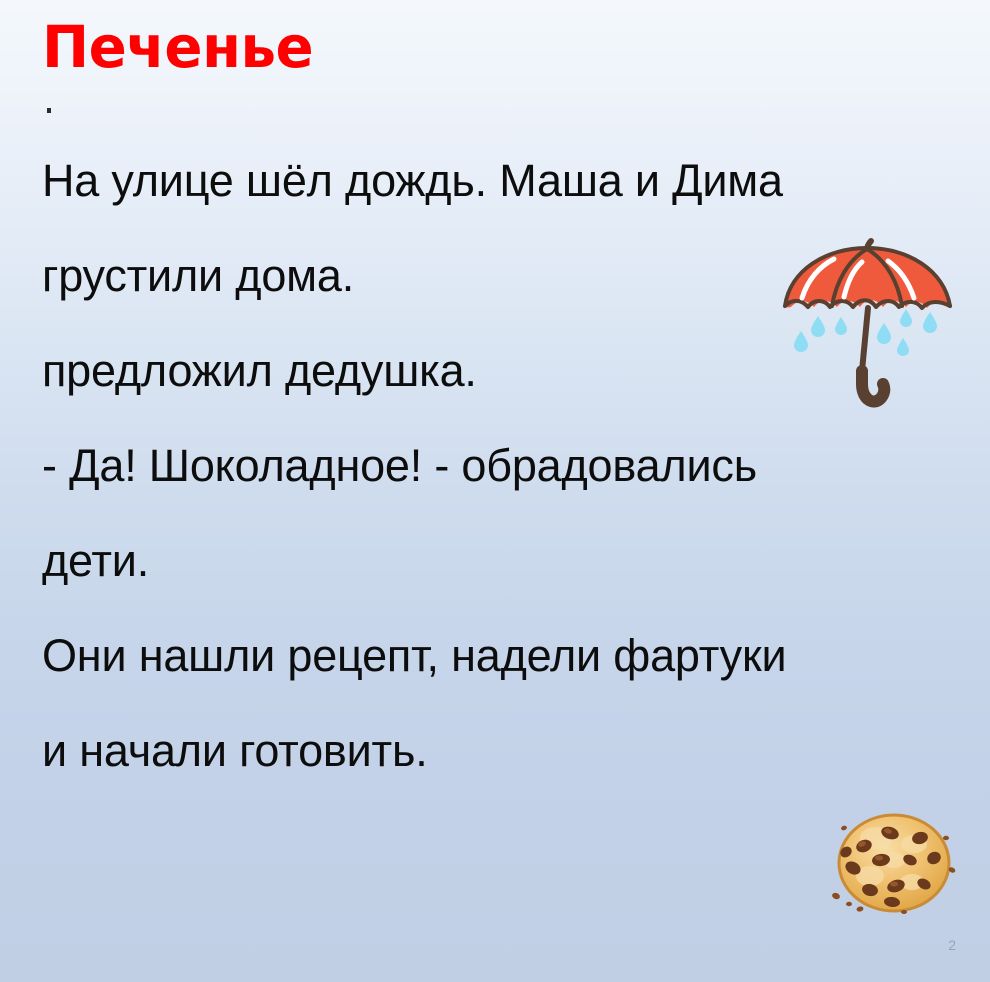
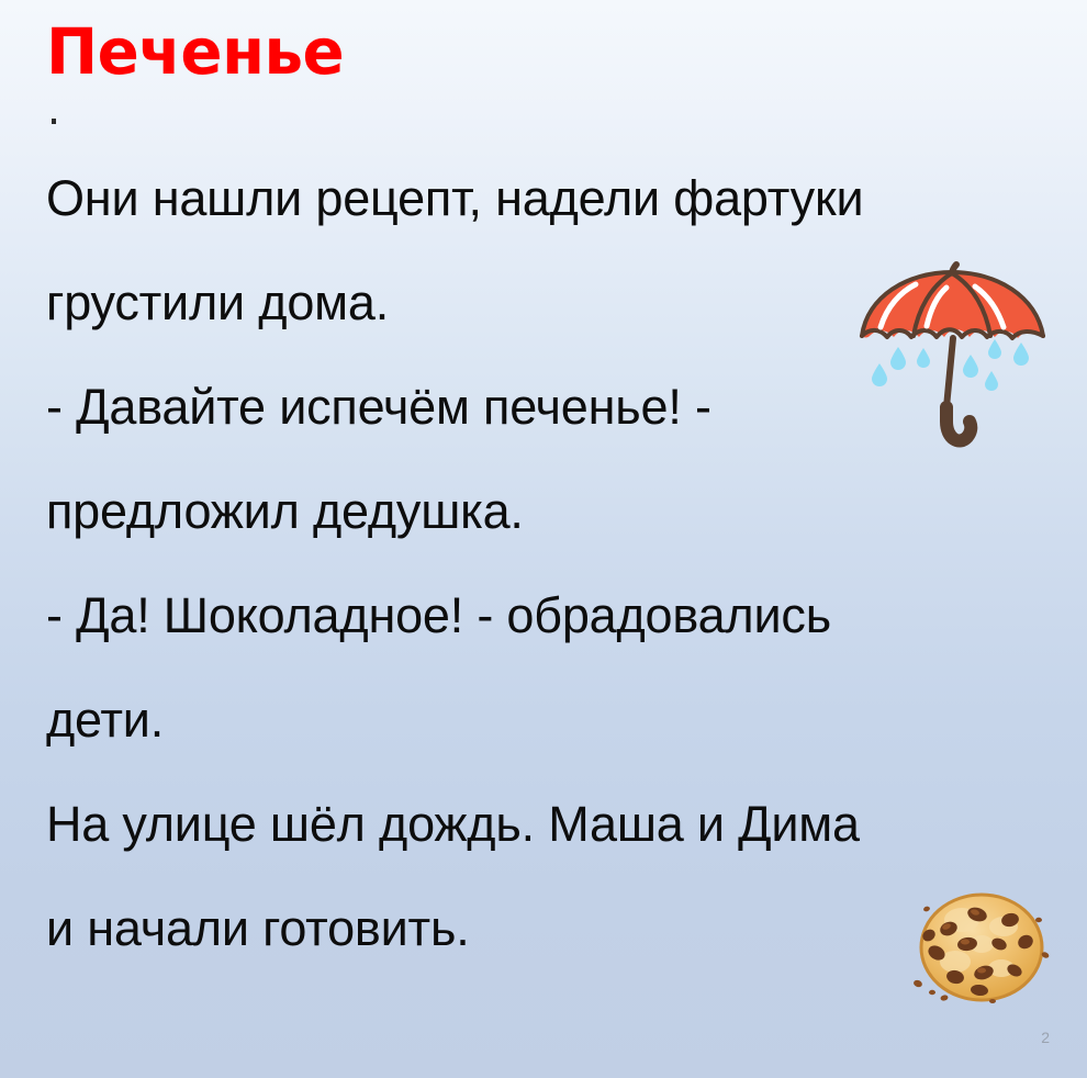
  Печенье
- На улице шёл дождь. Маша и Дима
+ Они нашли рецепт, надели фартуки
  грустили дома.
+ - Давайте испечём печенье! -
  предложил дедушка.
  - Да! Шоколадное! - обрадовались
  дети.
- Они нашли рецепт, надели фартуки
+ На улице шёл дождь. Маша и Дима
  и начали готовить.
  2
